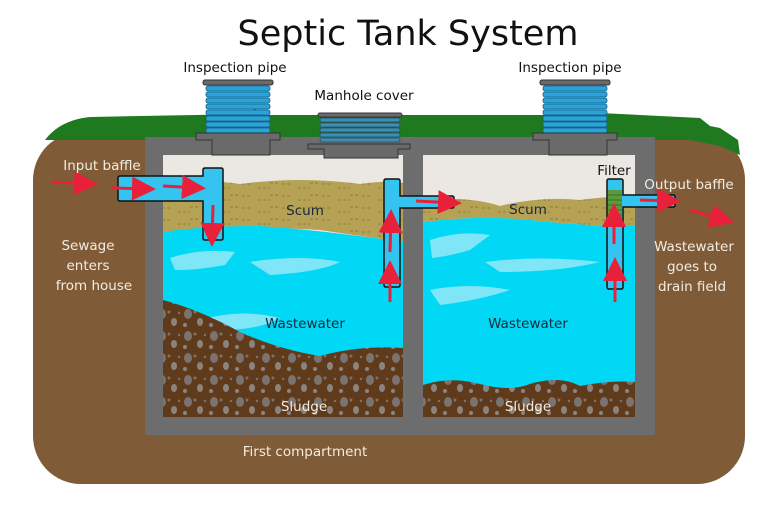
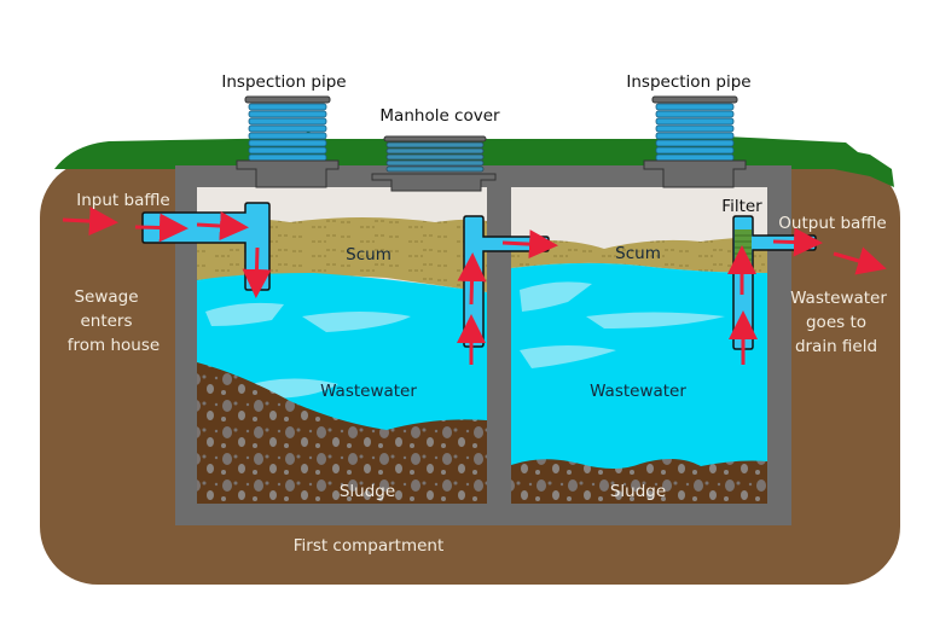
- Septic Tank System
  Inspection pipe
  Manhole cover
  Inspection pipe
  Input baffle
  Filter
  Output baffle
  Sewage
  enters
  from house
  Wastewater
  goes to
  drain field
  Scum
  Scum
  Wastewater
  Wastewater
  Sludge
  Sludge
  First compartment
